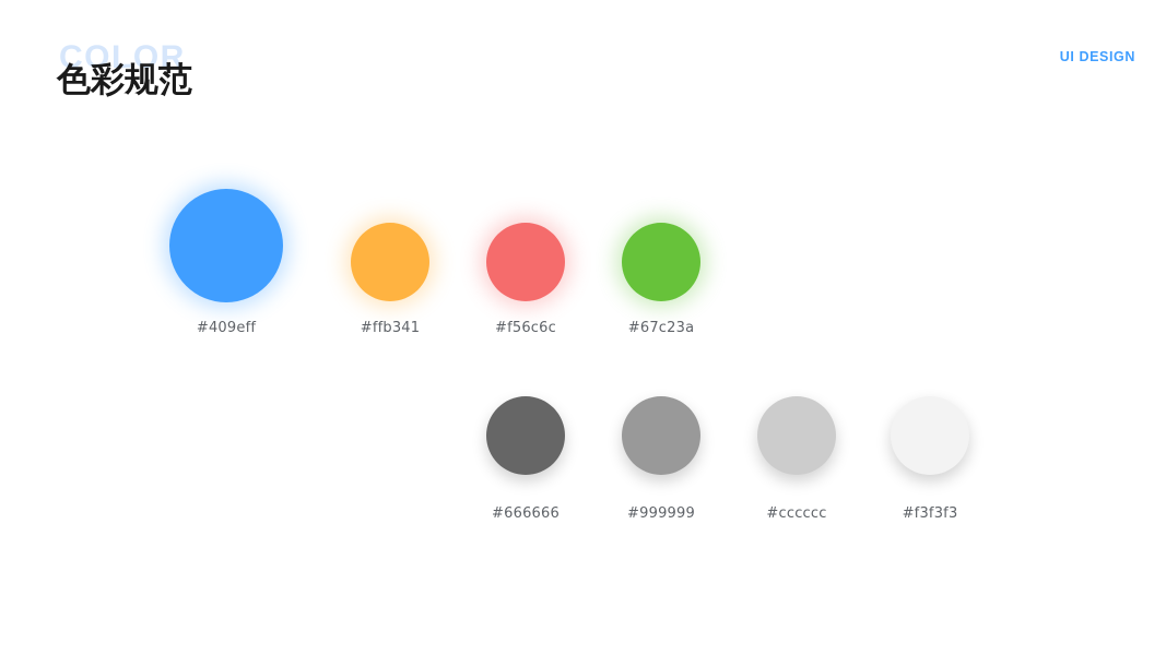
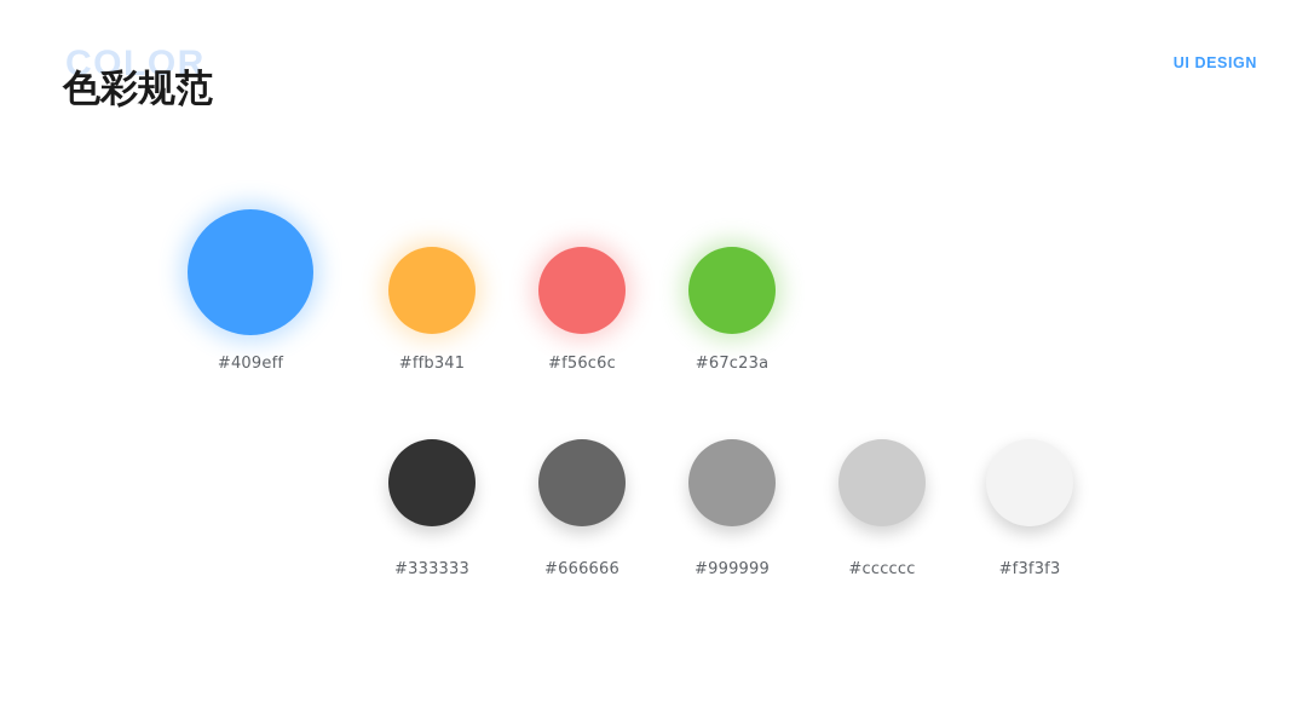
  COLOR
  色彩规范
  UI DESIGN
  #409eff
  #ffb341
  #f56c6c
  #67c23a
+ #333333
  #666666
  #999999
  #cccccc
  #f3f3f3
